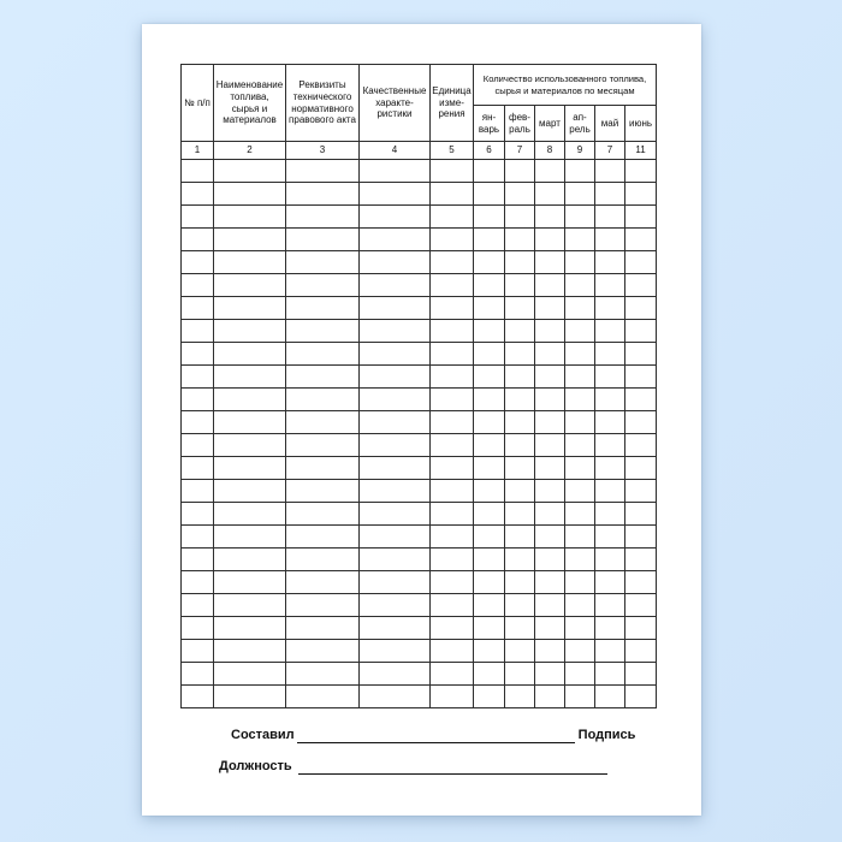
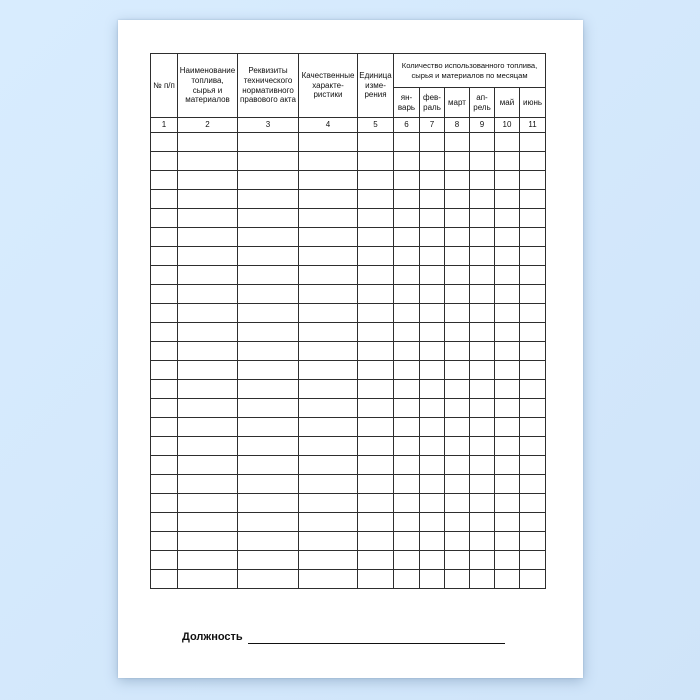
  № п/п	Наименование топлива, сырья и материалов	Реквизиты технического нормативного правового акта	Качественные характе-ристики	Единица изме-рения	Количество использованного топлива, сырья и материалов по месяцам
  ян-варь	фев-раль	март	ап-рель	май	июнь
- 1	2	3	4	5	6	7	8	9	7	11
+ 1	2	3	4	5	6	7	8	9	10	11
- Составил
- Подпись
  Должность
